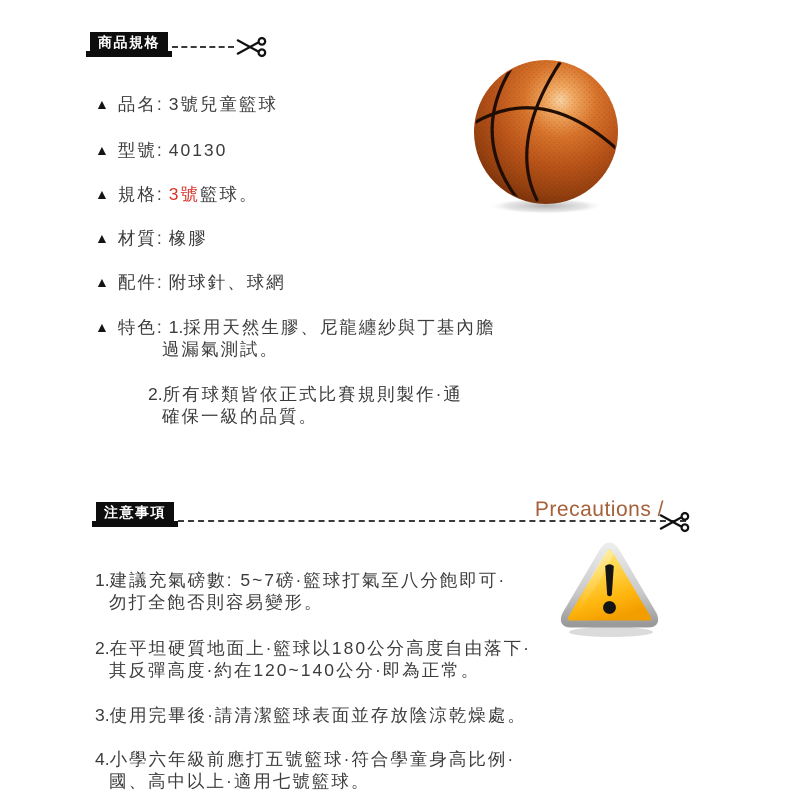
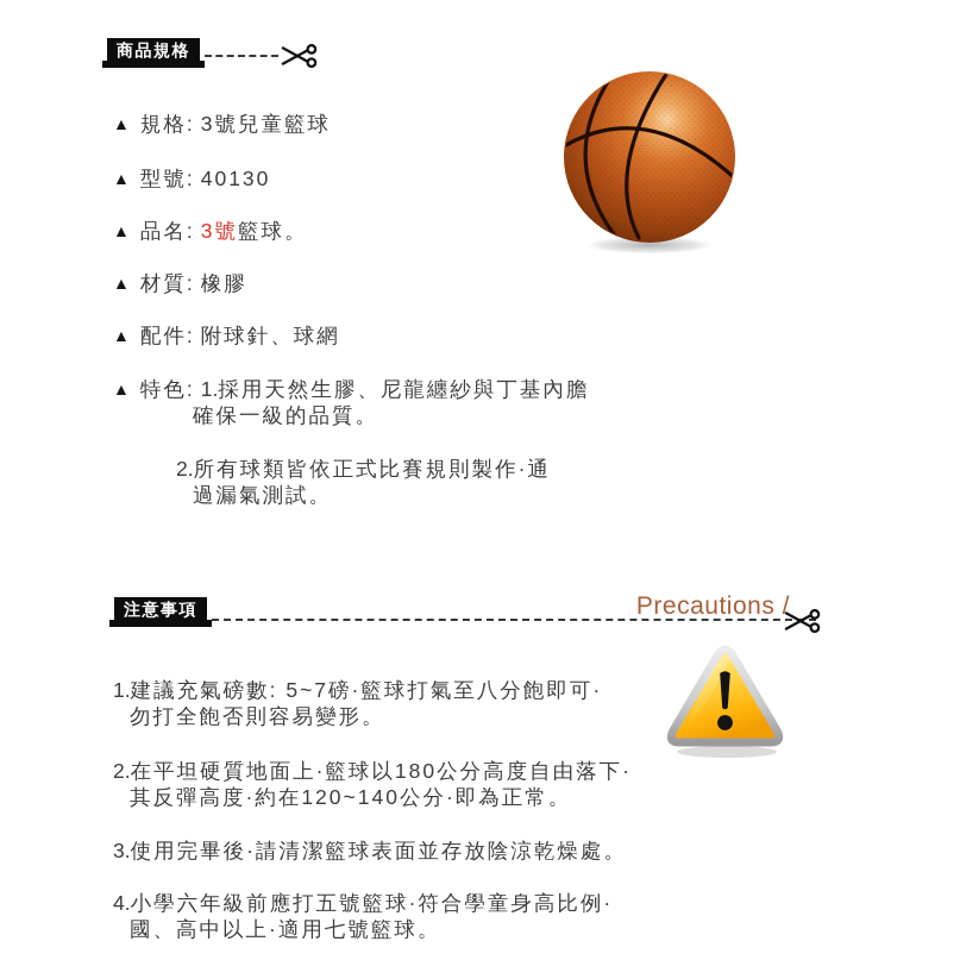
  商品規格
  ▲
- 品名:
+ 規格:
  3號兒童籃球
  ▲
  型號:
  40130
  ▲
- 規格:
+ 品名:
  3號
  籃球。
  ▲
  材質:
  橡膠
  ▲
  配件:
  附球針、球網
  ▲
  特色:
  1.採用天然生膠、尼龍纏紗與丁基內膽
- 過漏氣測試。
+ 確保一級的品質。
  2.所有球類皆依正式比賽規則製作·通
- 確保一級的品質。
+ 過漏氣測試。
  注意事項
  Precautions /
  1.建議充氣磅數: 5~7磅·籃球打氣至八分飽即可·
  勿打全飽否則容易變形。
  2.在平坦硬質地面上·籃球以180公分高度自由落下·
  其反彈高度·約在120~140公分·即為正常。
  3.使用完畢後·請清潔籃球表面並存放陰涼乾燥處。
  4.小學六年級前應打五號籃球·符合學童身高比例·
  國、高中以上·適用七號籃球。
